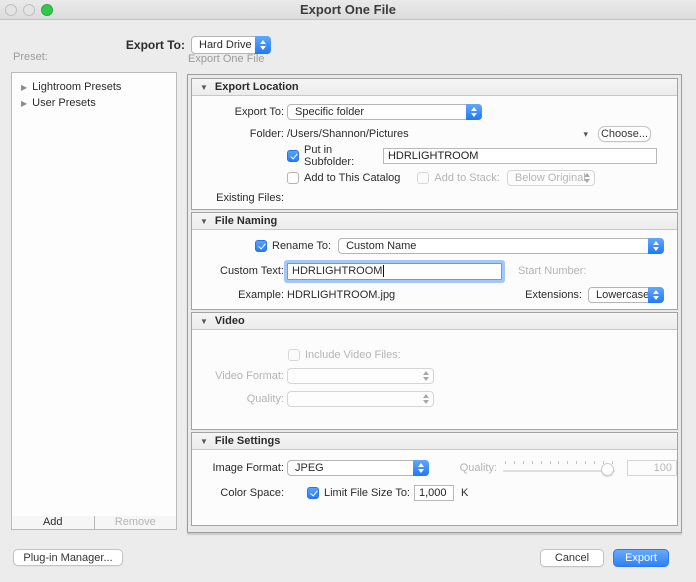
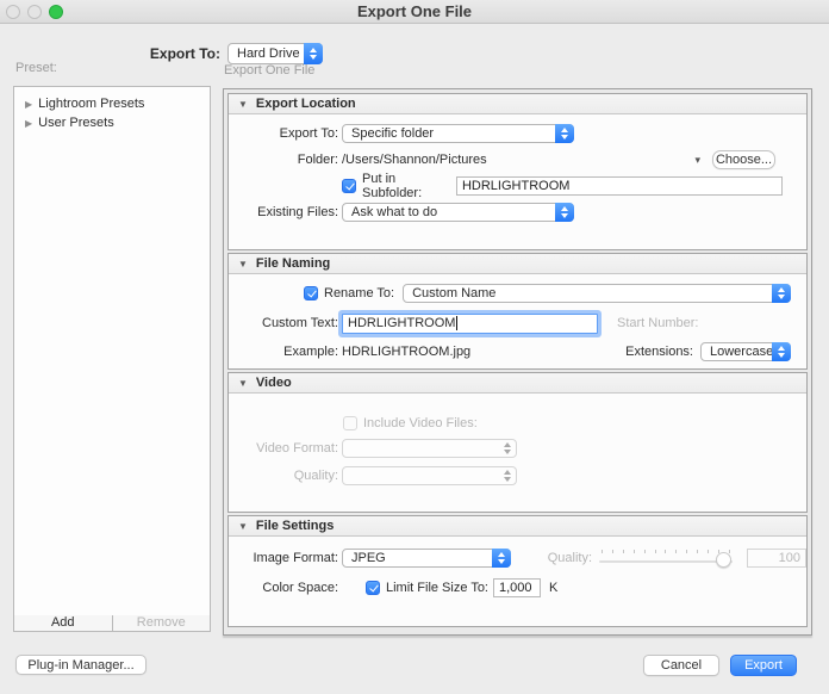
  Export One File
  Export To:
  Hard Drive
  Preset:
  ▶
  Lightroom Presets
  ▶
  User Presets
  Add
  Remove
  Export One File
  ▼
  Export Location
  Export To:
  Specific folder
  Folder:
  /Users/Shannon/Pictures
  ▾
  Choose...
  Put in Subfolder:
  HDRLIGHTROOM
- Add to This Catalog
- Add to Stack:
- Below Original
  Existing Files:
+ Ask what to do
  ▼
  File Naming
  Rename To:
  Custom Name
  Custom Text:
  HDRLIGHTROOM
  Start Number:
  Example:
  HDRLIGHTROOM.jpg
  Extensions:
  Lowercase
  ▼
  Video
  Include Video Files:
  Video Format:
  Quality:
  ▼
  File Settings
  Image Format:
  JPEG
  Quality:
  100
  Color Space:
  Limit File Size To:
  1,000
  K
  Plug-in Manager...
  Cancel
  Export
